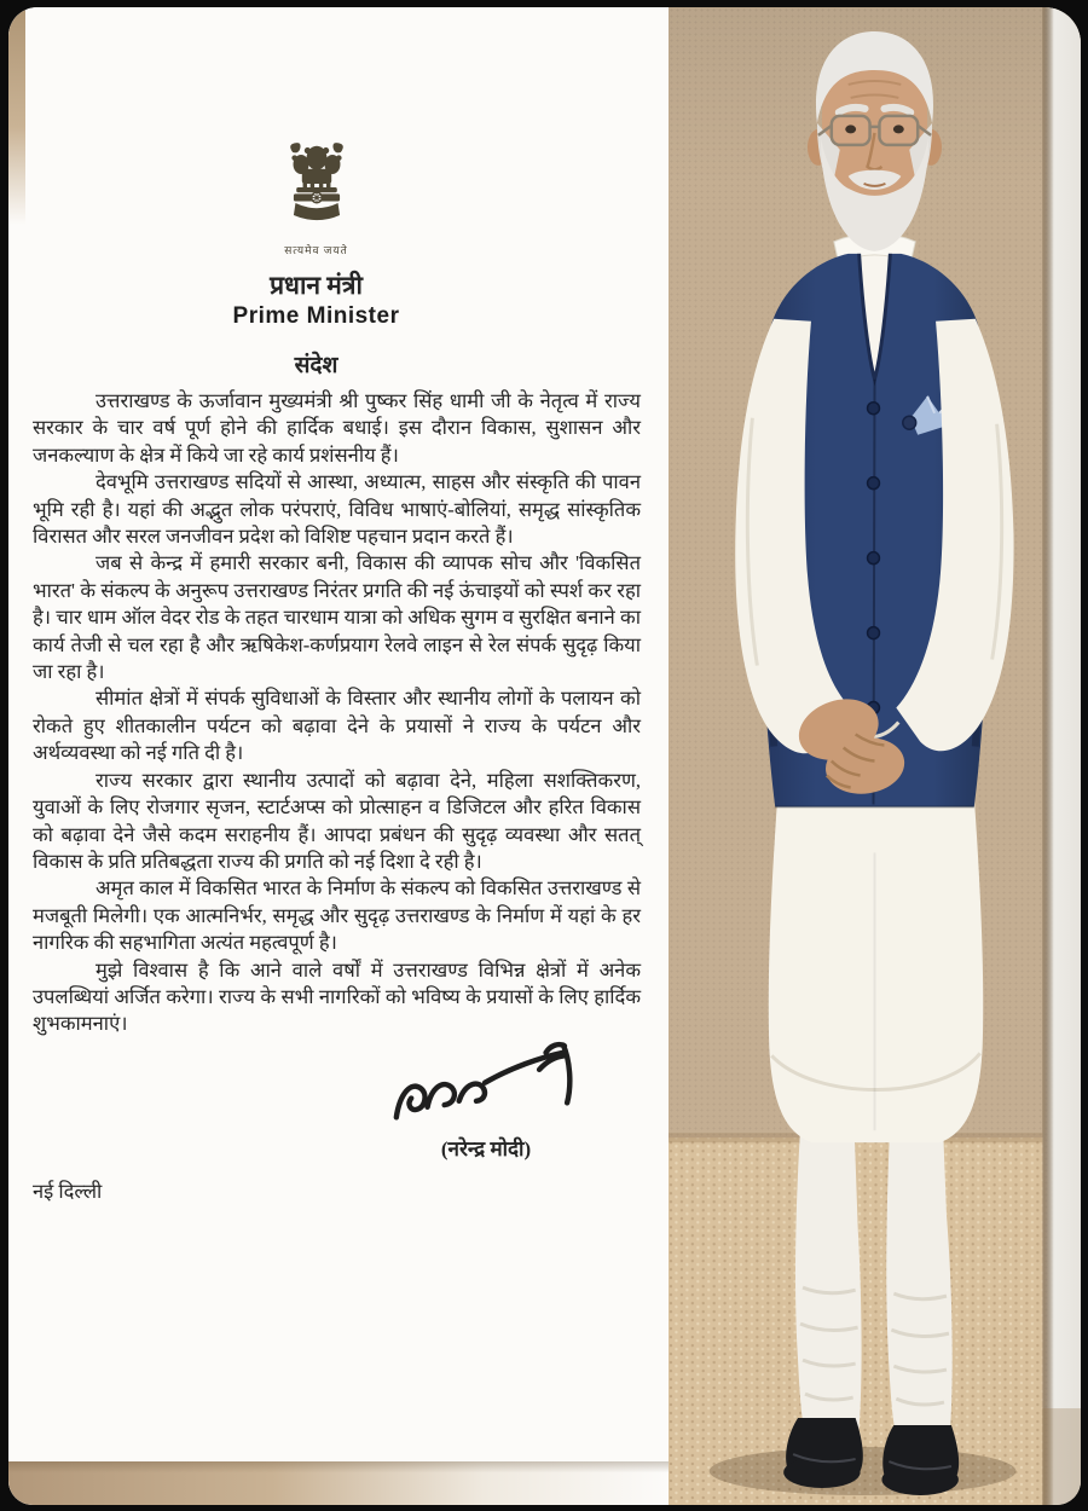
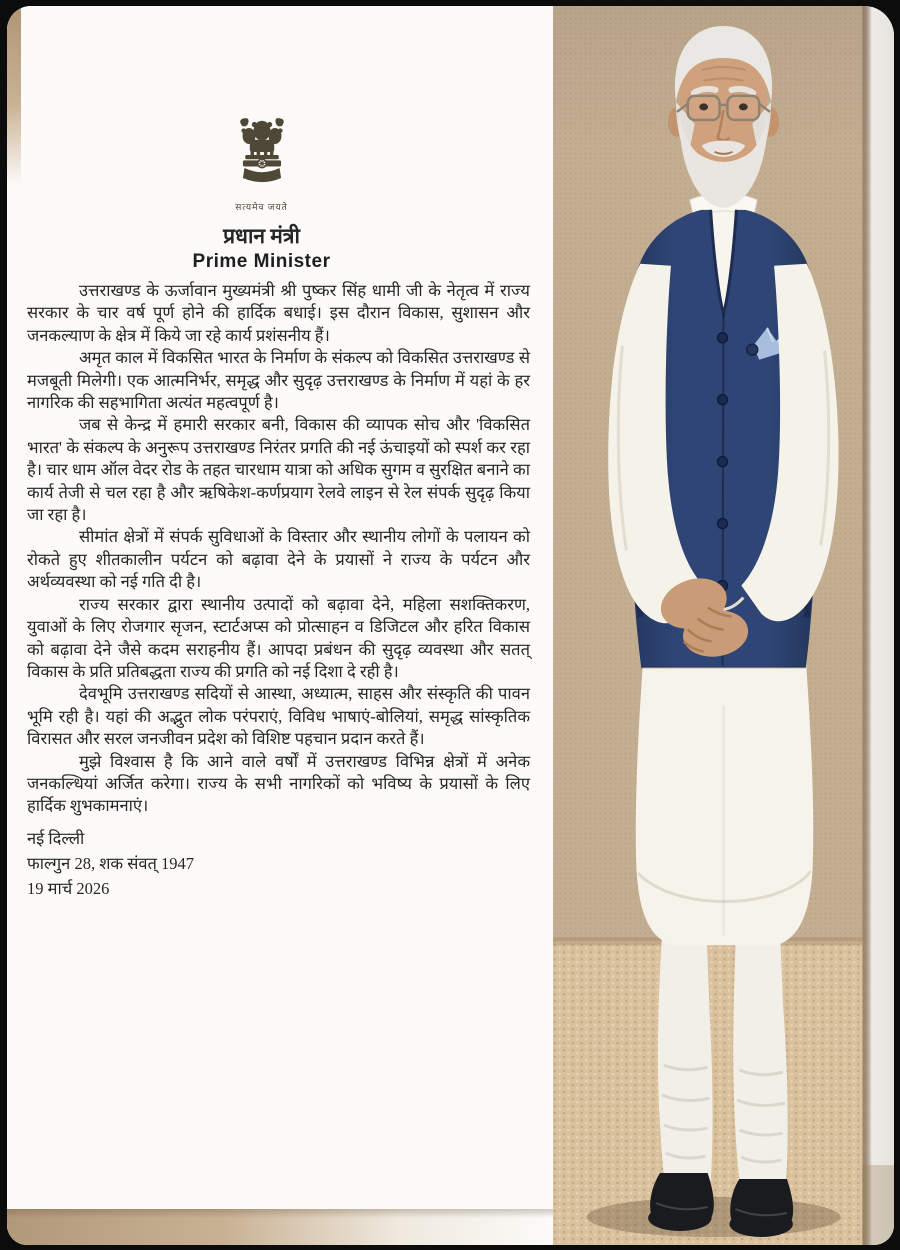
  सत्यमेव जयते
  प्रधान मंत्री
  Prime Minister
- संदेश
  उत्तराखण्ड के ऊर्जावान मुख्यमंत्री श्री पुष्कर सिंह धामी जी के नेतृत्व में राज्य सरकार के चार वर्ष पूर्ण होने की हार्दिक बधाई। इस दौरान विकास, सुशासन और जनकल्याण के क्षेत्र में किये जा रहे कार्य प्रशंसनीय हैं।
- देवभूमि उत्तराखण्ड सदियों से आस्था, अध्यात्म, साहस और संस्कृति की पावन भूमि रही है। यहां की अद्भुत लोक परंपराएं, विविध भाषाएं-बोलियां, समृद्ध सांस्कृतिक विरासत और सरल जनजीवन प्रदेश को विशिष्ट पहचान प्रदान करते हैं।
+ अमृत काल में विकसित भारत के निर्माण के संकल्प को विकसित उत्तराखण्ड से मजबूती मिलेगी। एक आत्मनिर्भर, समृद्ध और सुदृढ़ उत्तराखण्ड के निर्माण में यहां के हर नागरिक की सहभागिता अत्यंत महत्वपूर्ण है।
  जब से केन्द्र में हमारी सरकार बनी, विकास की व्यापक सोच और 'विकसित भारत' के संकल्प के अनुरूप उत्तराखण्ड निरंतर प्रगति की नई ऊंचाइयों को स्पर्श कर रहा है। चार धाम ऑल वेदर रोड के तहत चारधाम यात्रा को अधिक सुगम व सुरक्षित बनाने का कार्य तेजी से चल रहा है और ऋषिकेश-कर्णप्रयाग रेलवे लाइन से रेल संपर्क सुदृढ़ किया जा रहा है।
  सीमांत क्षेत्रों में संपर्क सुविधाओं के विस्तार और स्थानीय लोगों के पलायन को रोकते हुए शीतकालीन पर्यटन को बढ़ावा देने के प्रयासों ने राज्य के पर्यटन और अर्थव्यवस्था को नई गति दी है।
  राज्य सरकार द्वारा स्थानीय उत्पादों को बढ़ावा देने, महिला सशक्तिकरण, युवाओं के लिए रोजगार सृजन, स्टार्टअप्स को प्रोत्साहन व डिजिटल और हरित विकास को बढ़ावा देने जैसे कदम सराहनीय हैं। आपदा प्रबंधन की सुदृढ़ व्यवस्था और सतत् विकास के प्रति प्रतिबद्धता राज्य की प्रगति को नई दिशा दे रही है।
- अमृत काल में विकसित भारत के निर्माण के संकल्प को विकसित उत्तराखण्ड से मजबूती मिलेगी। एक आत्मनिर्भर, समृद्ध और सुदृढ़ उत्तराखण्ड के निर्माण में यहां के हर नागरिक की सहभागिता अत्यंत महत्वपूर्ण है।
+ देवभूमि उत्तराखण्ड सदियों से आस्था, अध्यात्म, साहस और संस्कृति की पावन भूमि रही है। यहां की अद्भुत लोक परंपराएं, विविध भाषाएं-बोलियां, समृद्ध सांस्कृतिक विरासत और सरल जनजीवन प्रदेश को विशिष्ट पहचान प्रदान करते हैं।
- मुझे विश्वास है कि आने वाले वर्षों में उत्तराखण्ड विभिन्न क्षेत्रों में अनेक उपलब्धियां अर्जित करेगा। राज्य के सभी नागरिकों को भविष्य के प्रयासों के लिए हार्दिक शुभकामनाएं।
+ मुझे विश्वास है कि आने वाले वर्षों में उत्तराखण्ड विभिन्न क्षेत्रों में अनेक जनकल्धियां अर्जित करेगा। राज्य के सभी नागरिकों को भविष्य के प्रयासों के लिए हार्दिक शुभकामनाएं।
- (नरेन्द्र मोदी)
  नई दिल्ली
+ फाल्गुन 28, शक संवत् 1947
+ 19 मार्च 2026
